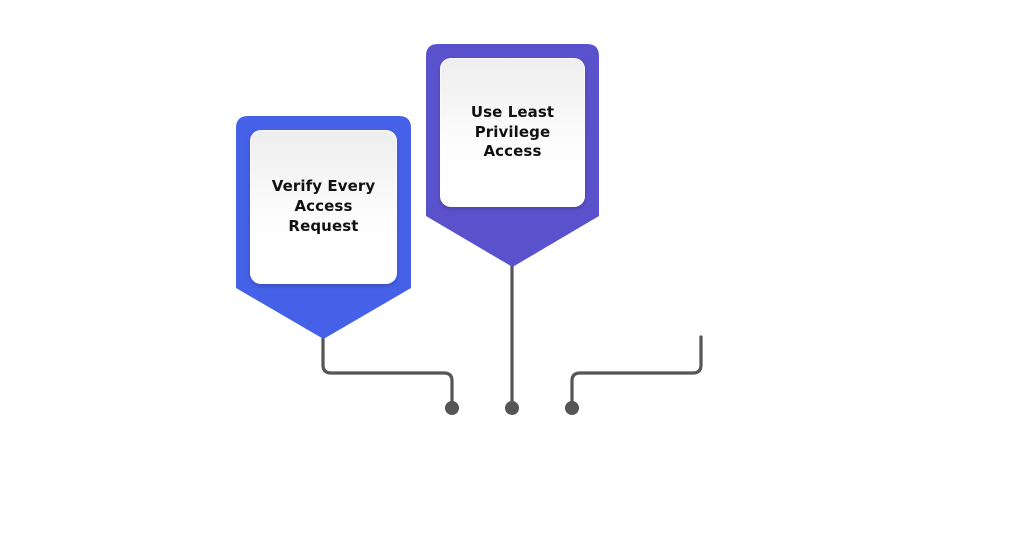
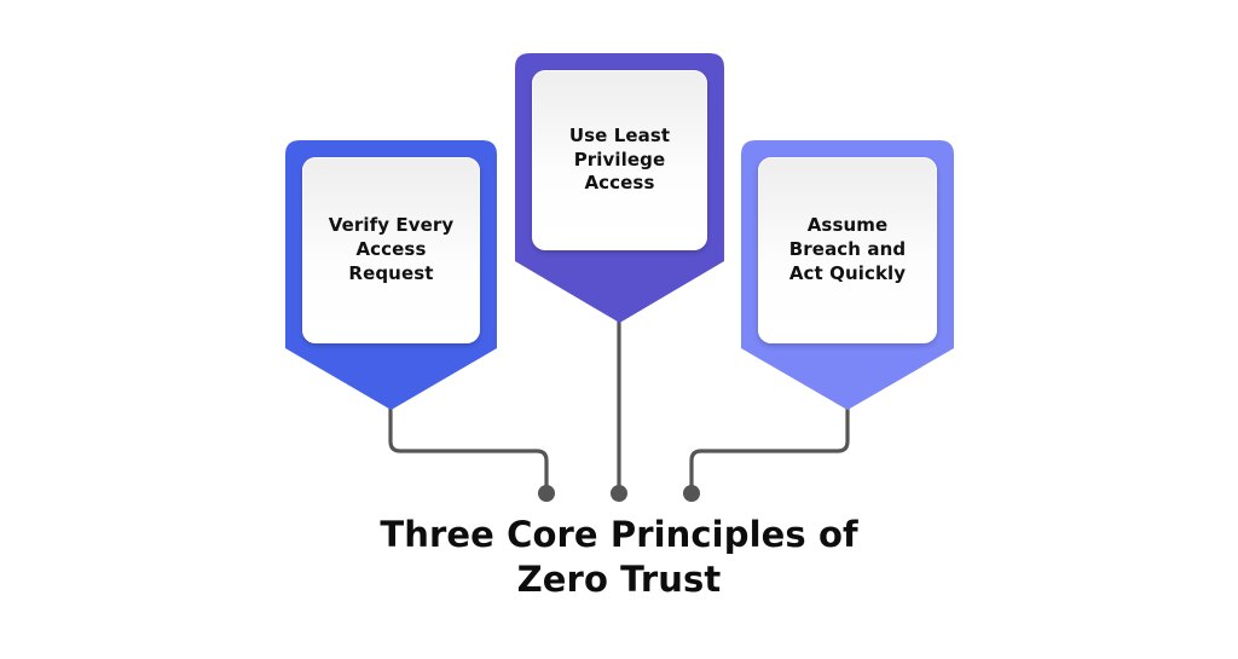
  Verify Every
  Access
  Request
  Use Least
  Privilege
  Access
+ Assume
+ Breach and
+ Act Quickly
+ Three Core Principles of
+ Zero Trust
